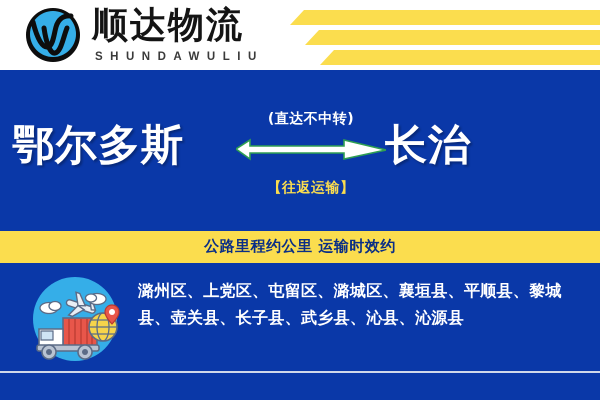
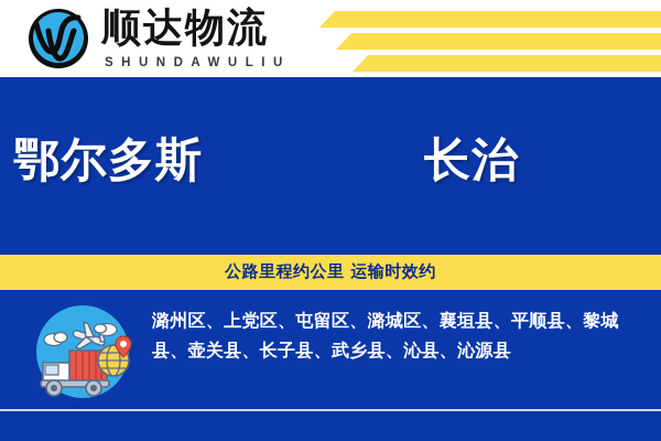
  顺达物流
  SHUNDAWULIU
  鄂尔多斯
- (直达不中转)
- 【往返运输】
  长治
  公路里程约公里 运输时效约
  潞州区、上党区、屯留区、潞城区、襄垣县、平顺县、黎城县、壶关县、长子县、武乡县、沁县、沁源县
